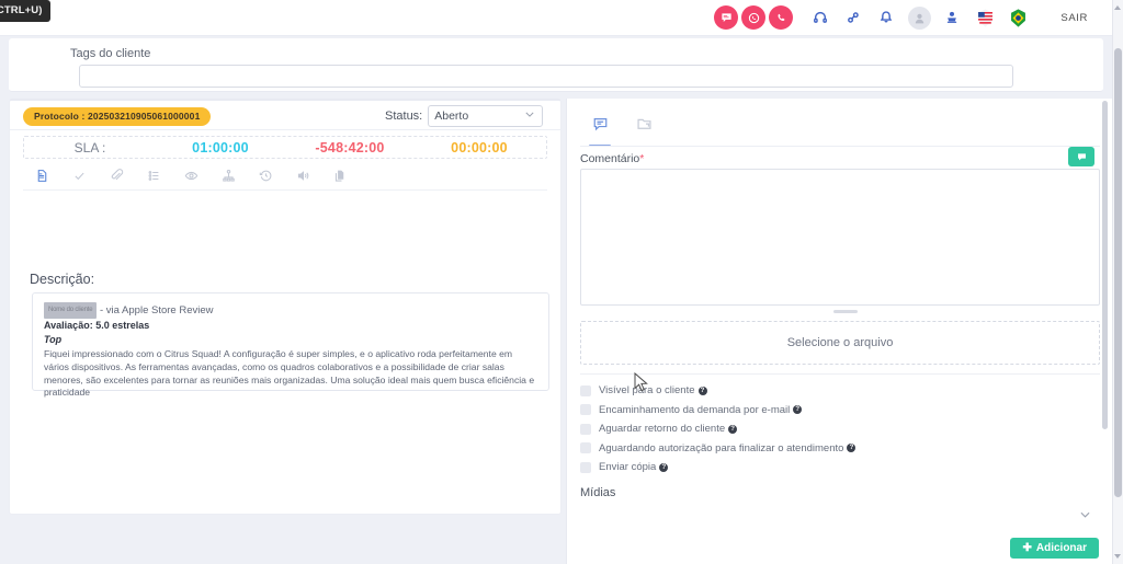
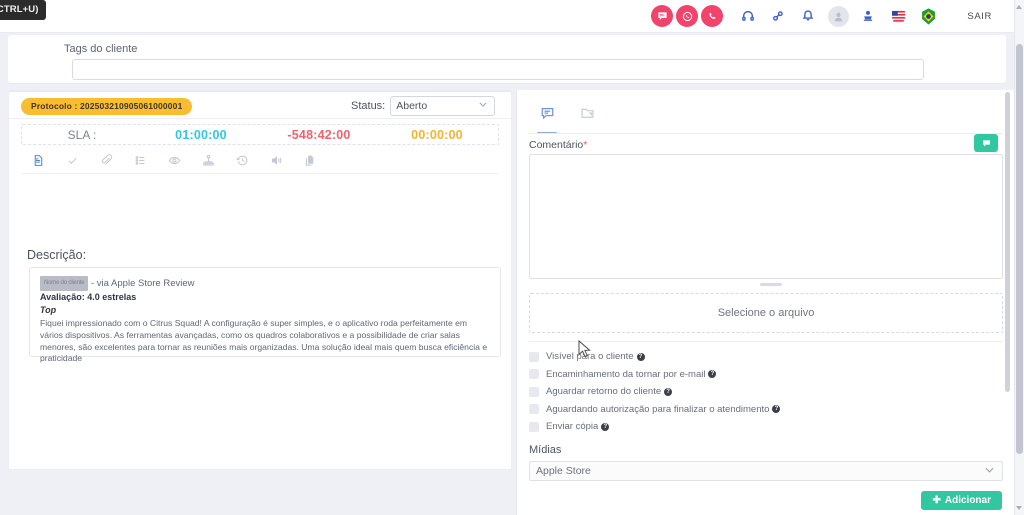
  CTRL+U)
  SAIR
  Tags do cliente
  Protocolo : 202503210905061000001
  Status:
  Aberto
  SLA :
  01:00:00
  -548:42:00
  00:00:00
  Descrição:
- Avaliação: 5.0 estrelas
+ Avaliação: 4.0 estrelas
  Top
  Fiquei impressionado com o Citrus Squad! A configuração é super simples, e o aplicativo roda perfeitamente em vários dispositivos. As ferramentas avançadas, como os quadros colaborativos e a possibilidade de criar salas menores, são excelentes para tornar as reuniões mais organizadas. Uma solução ideal mais quem busca eficiência e praticidade
  Comentário*
  Selecione o arquivo
  Visível para o cliente
- Encaminhamento da demanda por e-mail
+ Encaminhamento da tornar por e-mail
  Aguardar retorno do cliente
  Aguardando autorização para finalizar o atendimento
  Enviar cópia
  Mídias
+ Apple Store
  ✚
  Adicionar
